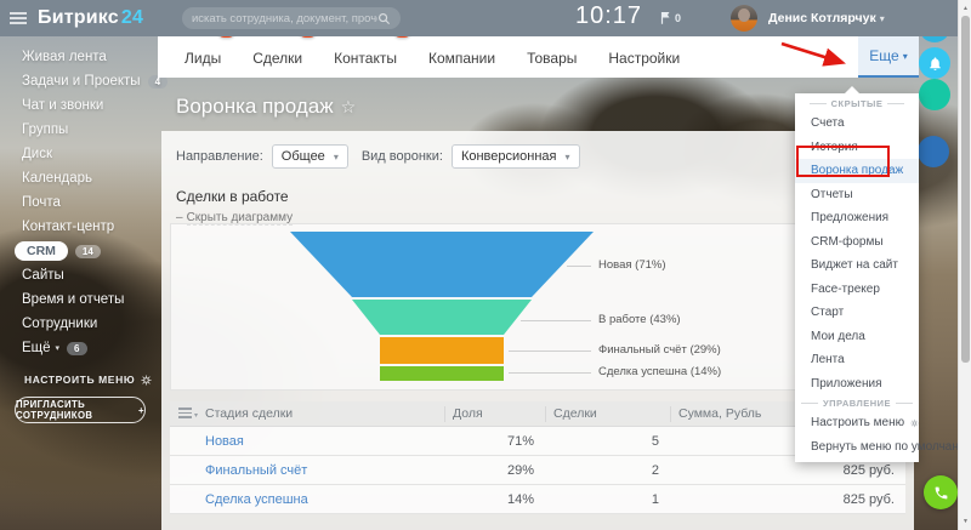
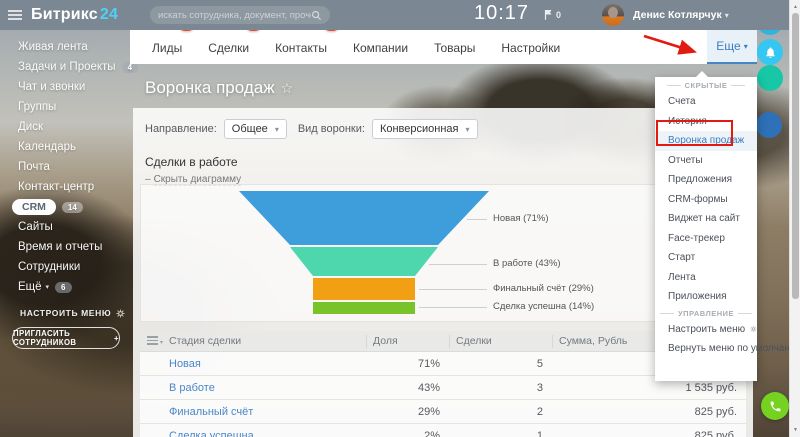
  Битрикс24
  искать сотрудника, документ, проч
  10:17
  0
  Денис Котлярчук ▾
  Живая лента
  Задачи и Проекты
  4
  Чат и звонки
  Группы
  Диск
  Календарь
  Почта
  Контакт-центр
  CRM
  14
  Сайты
  Время и отчеты
  Сотрудники
  Ещё
  6
  НАСТРОИТЬ МЕНЮ
  ПРИГЛАСИТЬ СОТРУДНИКОВ
  +
  Лиды
  Сделки
  Контакты
  Компании
  Товары
  Настройки
  Еще
  ▾
  Воронка продаж ☆
  Направление:
  Общее
  ▾
  Вид воронки:
  Конверсионная
  ▾
  Сделки в работе
  –
  Скрыть диаграмму
  Новая (71%)
  В работе (43%)
  Финальный счёт (29%)
  Сделка успешна (14%)
  Стадия сделки
  Доля
  Сделки
  Сумма, Рубль
  Новая
  71%
  5
+ В работе
+ 43%
+ 3
+ 1 535 руб.
  Финальный счёт
  29%
  2
  825 руб.
  Сделка успешна
- 14%
+ 2%
  1
  825 руб.
  СКРЫТЫЕ
  Счета
  История
  Воронка продаж
  Отчеты
  Предложения
  CRM-формы
  Виджет на сайт
  Face-трекер
  Старт
- Мои дела
  Лента
  Приложения
  УПРАВЛЕНИЕ
  Настроить меню
  Вернуть меню по умолчан
